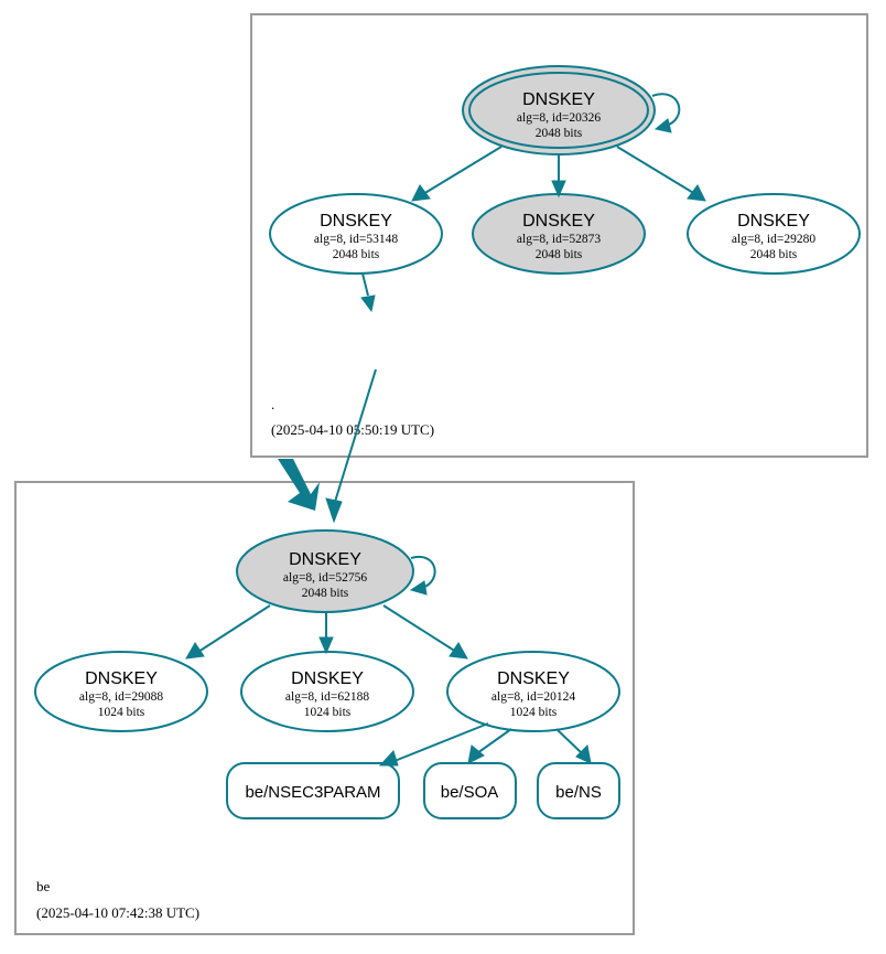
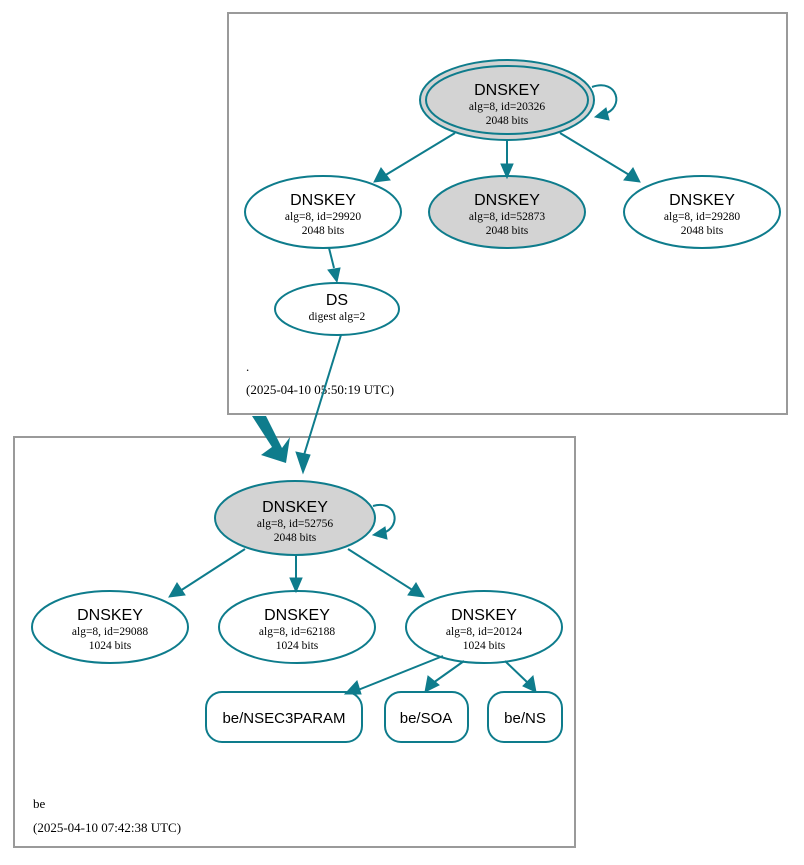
  DNSKEY
  alg=8, id=20326
  2048 bits
  DNSKEY
- alg=8, id=53148
+ alg=8, id=29920
  2048 bits
  DNSKEY
  alg=8, id=52873
  2048 bits
  DNSKEY
  alg=8, id=29280
  2048 bits
+ DS
+ digest alg=2
  .
  (2025-04-10 0:50:19 UTC)
  DNSKEY
  alg=8, id=52756
  2048 bits
  DNSKEY
  alg=8, id=29088
  1024 bits
  DNSKEY
  alg=8, id=62188
  1024 bits
  DNSKEY
  alg=8, id=20124
  1024 bits
  be/NSEC3PARAM
  be/SOA
  be/NS
  be
  (2025-04-10 07:42:38 UTC)
